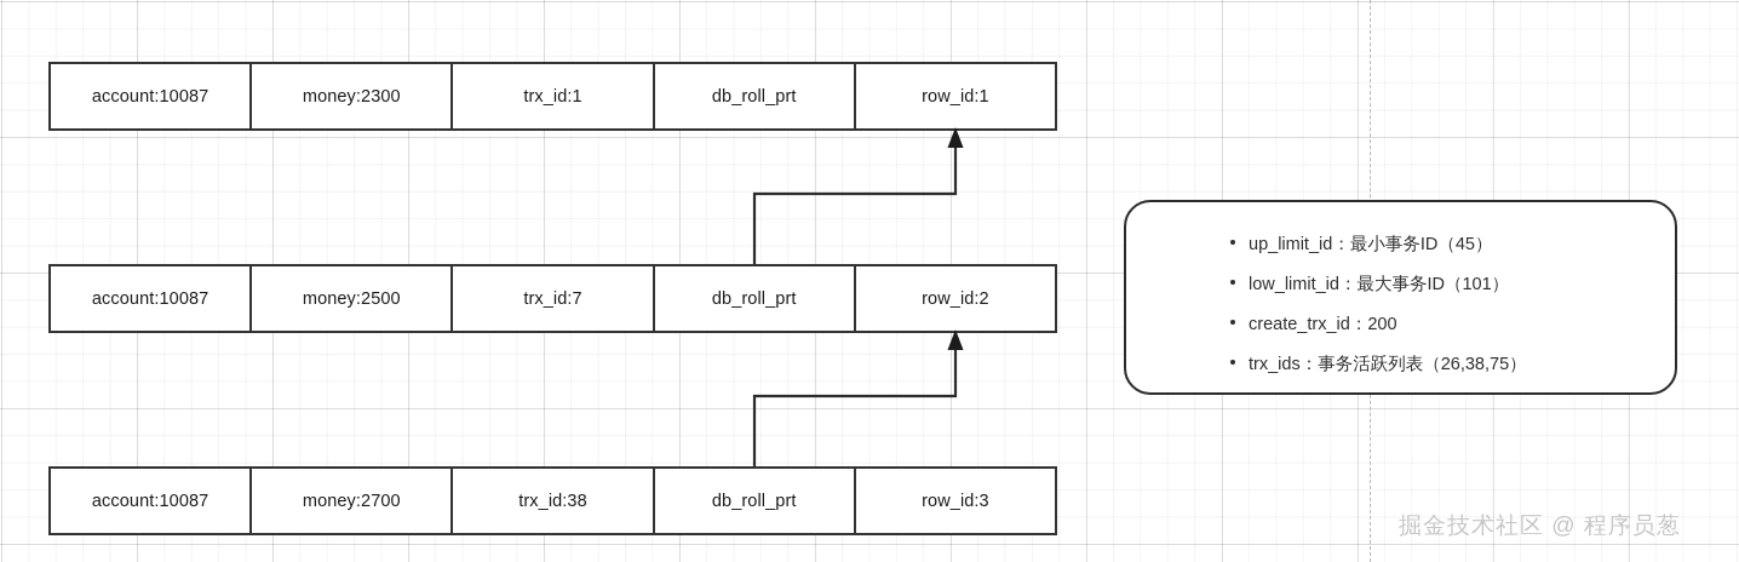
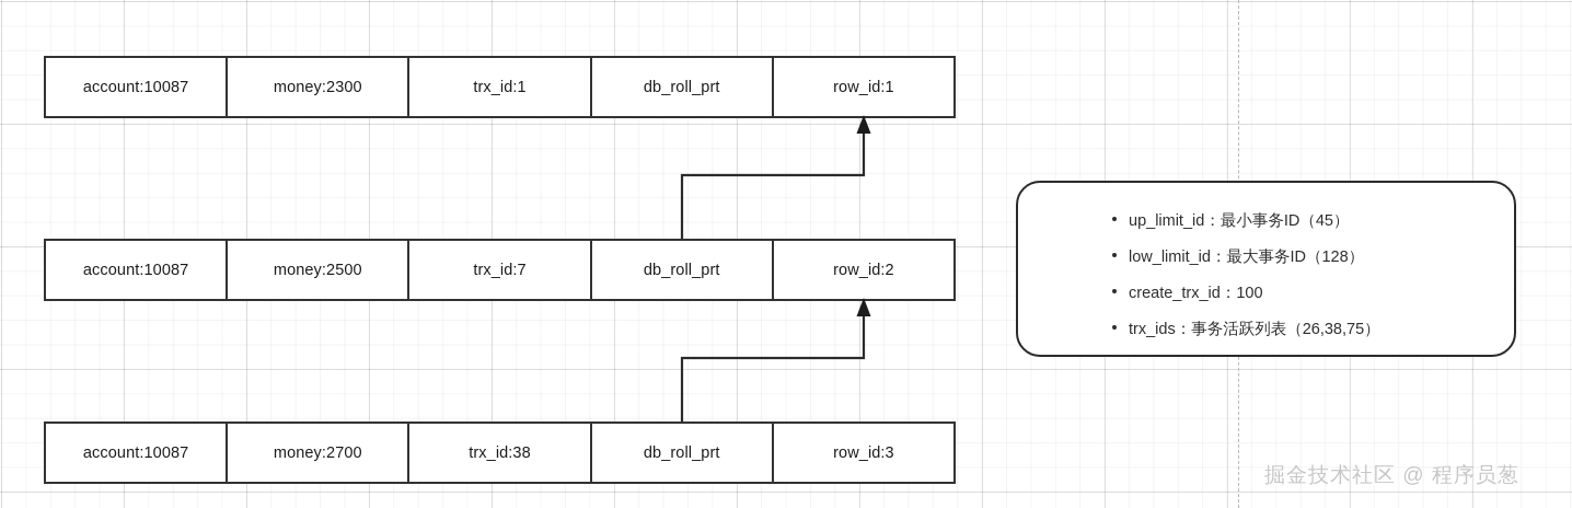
  account:10087
  money:2300
  trx_id:1
  db_roll_prt
  row_id:1
  account:10087
  money:2500
  trx_id:7
  db_roll_prt
  row_id:2
  account:10087
  money:2700
  trx_id:38
  db_roll_prt
  row_id:3
  up_limit_id：最小事务ID（45）
- low_limit_id：最大事务ID（101）
+ low_limit_id：最大事务ID（128）
- create_trx_id：200
+ create_trx_id：100
  trx_ids：事务活跃列表（26,38,75）
  掘金技术社区 @ 程序员葱
